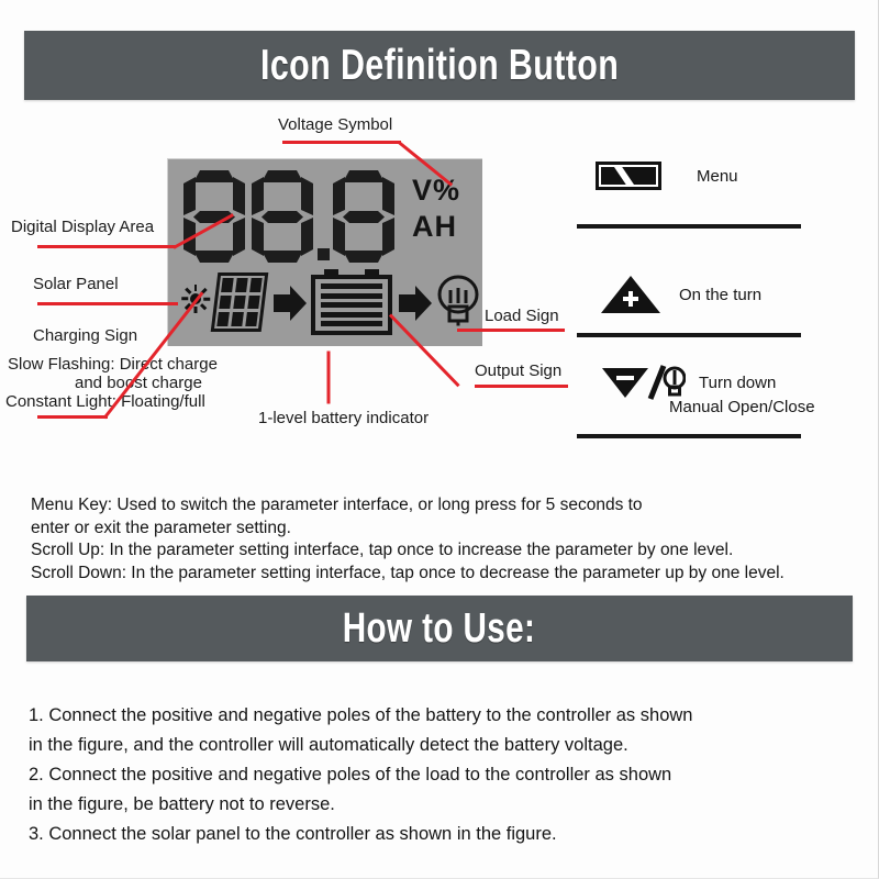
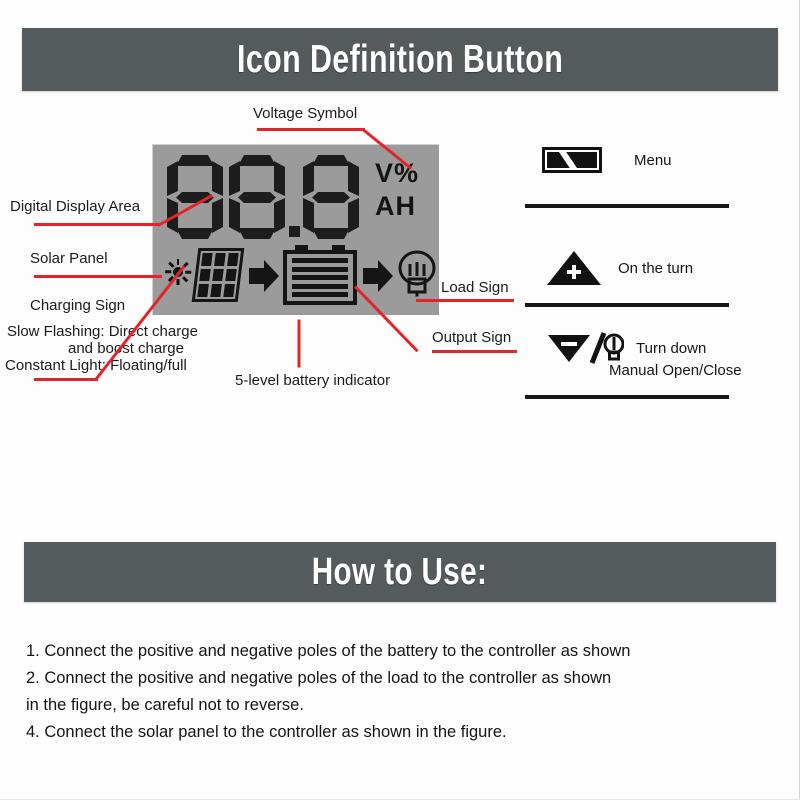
  Icon Definition Button
  V%
  AH
  Voltage Symbol
  Digital Display Area
  Solar Panel
  Charging Sign
  Slow Flashing: Dirct charge
  and bost charge
  Constant Light Floating/full
- 1-level battery indicator
+ 5-level battery indicator
  Load Sign
  Output Sign
  Menu
  On the turn
  Turn down
  Manual Open/Close
- Menu Key: Used to switch the parameter interface, or long press for 5 seconds to
- enter or exit the parameter setting.
- Scroll Up: In the parameter setting interface, tap once to increase the parameter by one level.
- Scroll Down: In the parameter setting interface, tap once to decrease the parameter up by one level.
  How to Use:
  1. Connect the positive and negative poles of the battery to the controller as shown
- in the figure, and the controller will automatically detect the battery voltage.
  2. Connect the positive and negative poles of the load to the controller as shown
- in the figure, be battery not to reverse.
+ in the figure, be careful not to reverse.
- 3. Connect the solar panel to the controller as shown in the figure.
+ 4. Connect the solar panel to the controller as shown in the figure.
